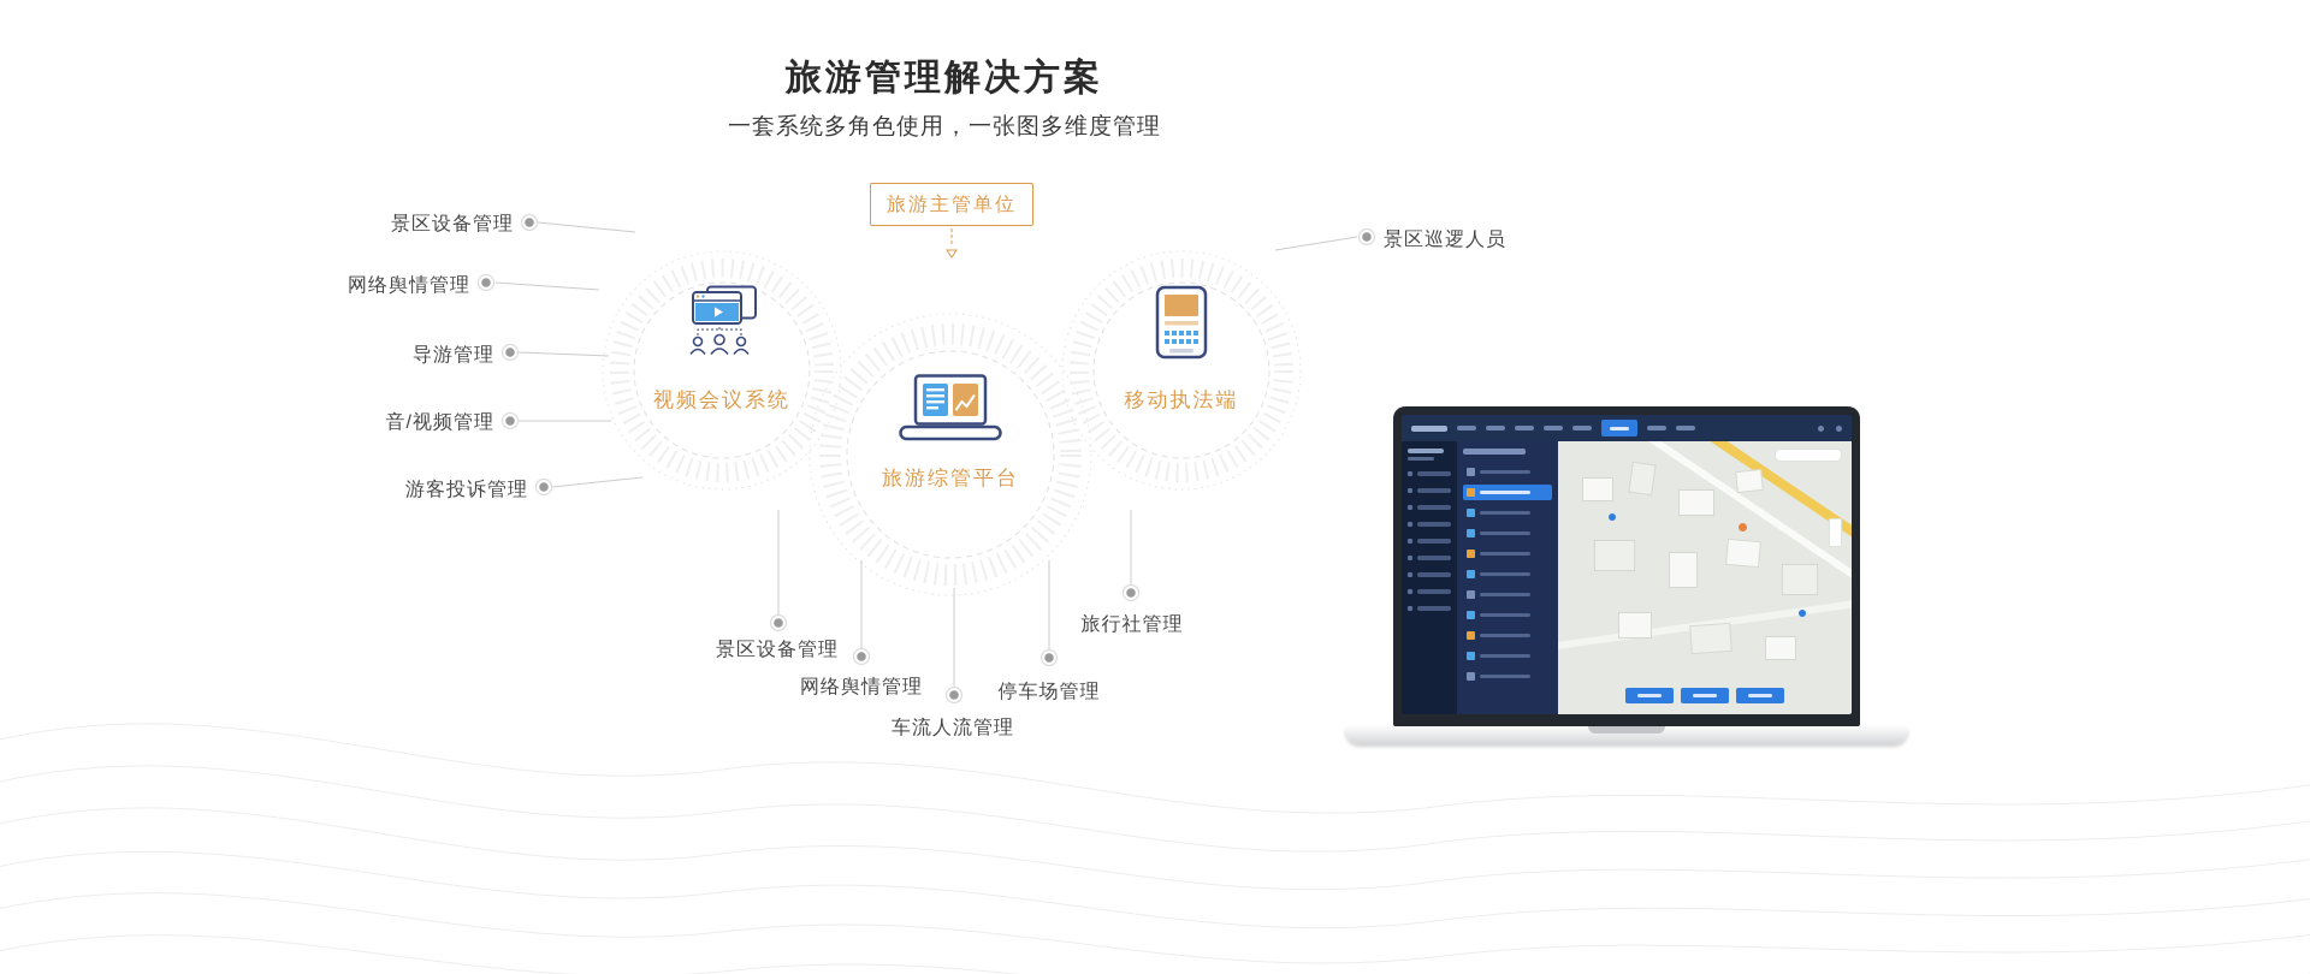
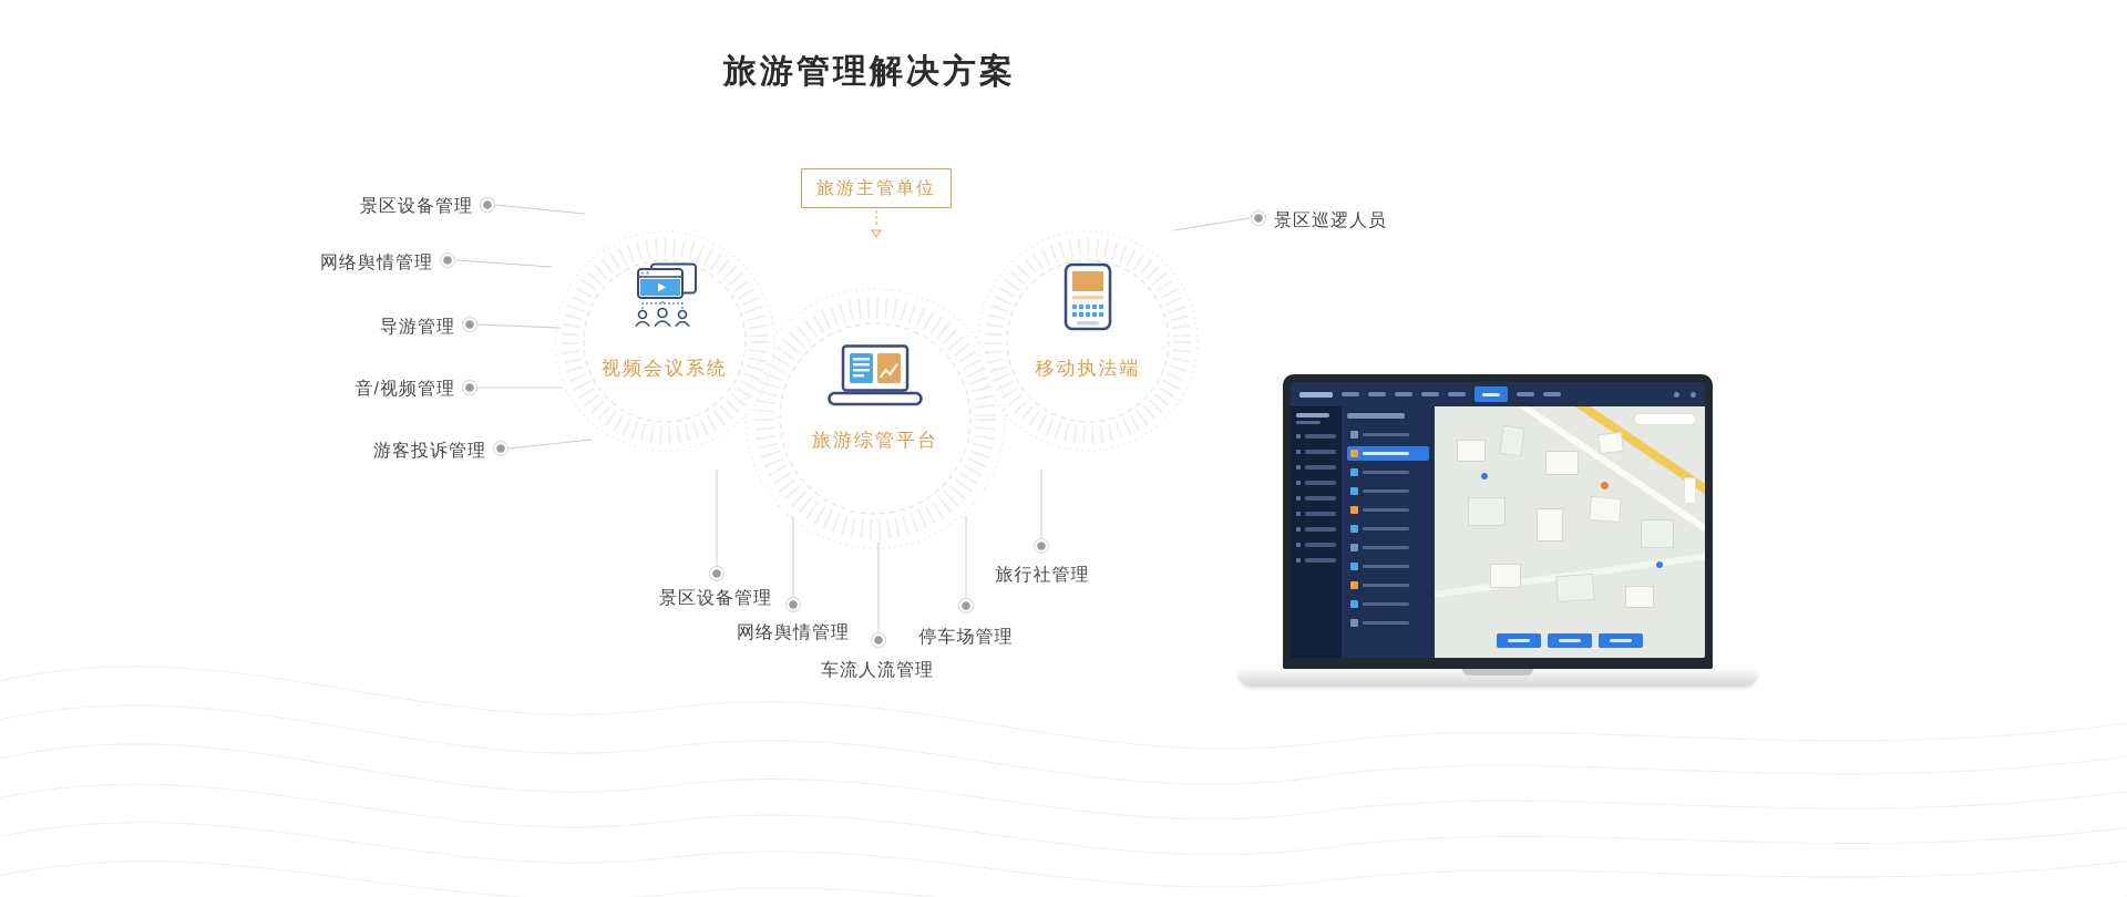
  旅游管理解决方案
- 一套系统多角色使用，一张图多维度管理
  旅游主管单位
  视频会议系统
  移动执法端
  旅游综管平台
  景区设备管理
  网络舆情管理
  导游管理
  音/视频管理
  游客投诉管理
  景区巡逻人员
  景区设备管理
  网络舆情管理
  车流人流管理
  停车场管理
  旅行社管理
